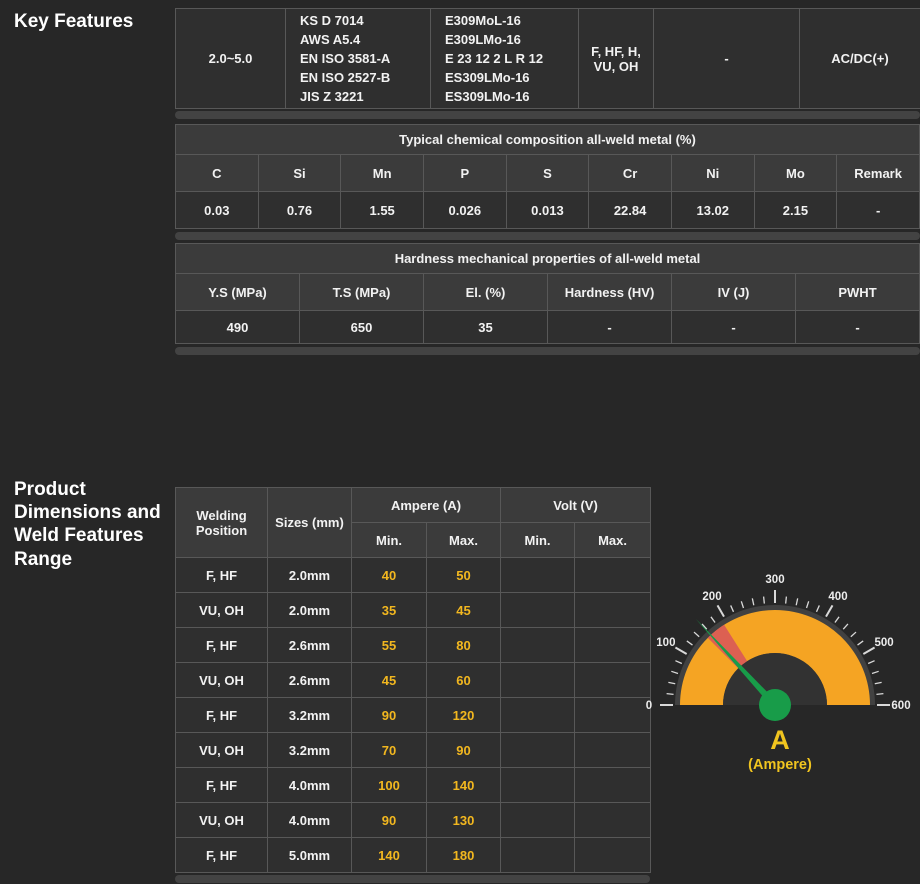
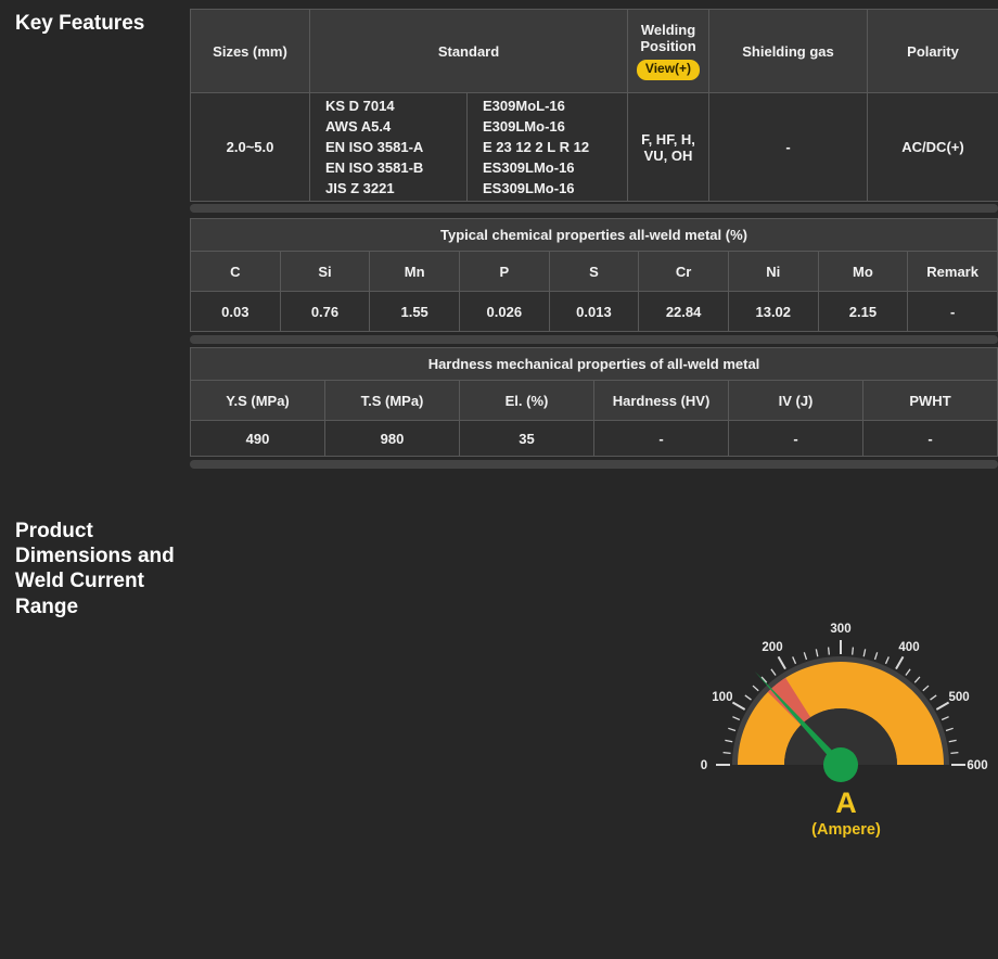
  Key Features
- Product Dimensions and Weld Features Range
+ Product Dimensions and Weld Current Range
+ Sizes (mm)	Standard	Welding Position View(+)	Shielding gas	Polarity
- 2.0~5.0	KS D 7014 AWS A5.4 EN ISO 3581-A EN ISO 2527-B JIS Z 3221	E309MoL-16 E309LMo-16 E 23 12 2 L R 12 ES309LMo-16 ES309LMo-16	F, HF, H, VU, OH	-	AC/DC(+)
+ 2.0~5.0	KS D 7014 AWS A5.4 EN ISO 3581-A EN ISO 3581-B JIS Z 3221	E309MoL-16 E309LMo-16 E 23 12 2 L R 12 ES309LMo-16 ES309LMo-16	F, HF, H, VU, OH	-	AC/DC(+)
- Typical chemical composition all-weld metal (%)
+ Typical chemical properties all-weld metal (%)
  C	Si	Mn	P	S	Cr	Ni	Mo	Remark
  0.03	0.76	1.55	0.026	0.013	22.84	13.02	2.15	-
  Hardness mechanical properties of all-weld metal
  Y.S (MPa)	T.S (MPa)	El. (%)	Hardness (HV)	IV (J)	PWHT
- 490	650	35	-	-	-
+ 490	980	35	-	-	-
- Welding Position	Sizes (mm)	Ampere (A)	Volt (V)
- Min.	Max.	Min.	Max.
- F, HF	2.0mm	40	50
- VU, OH	2.0mm	35	45
- F, HF	2.6mm	55	80
- VU, OH	2.6mm	45	60
- F, HF	3.2mm	90	120
- VU, OH	3.2mm	70	90
- F, HF	4.0mm	100	140
- VU, OH	4.0mm	90	130
- F, HF	5.0mm	140	180
  0
  100
  200
  300
  400
  500
  600
  A
  (Ampere)
